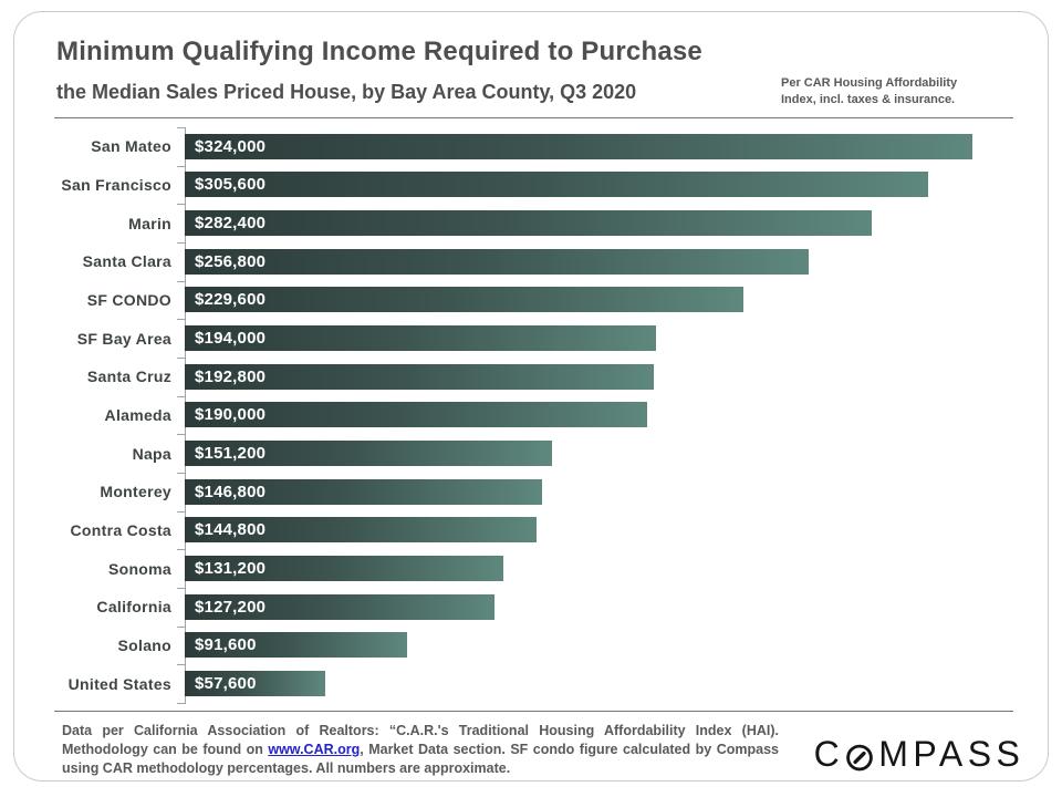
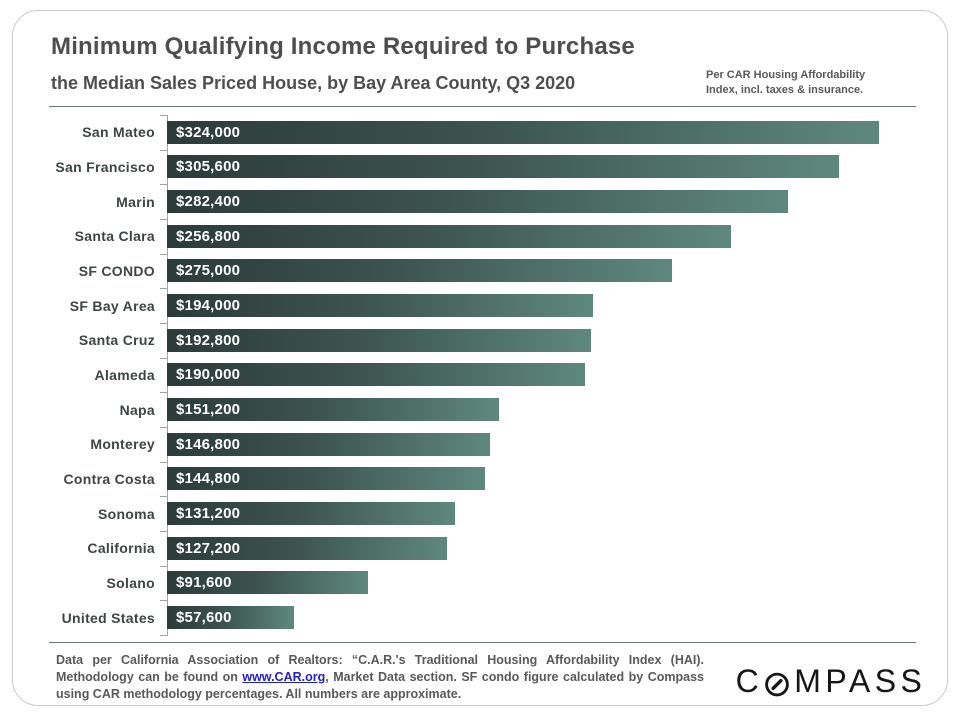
  Minimum Qualifying Income Required to Purchase
  the Median Sales Priced House, by Bay Area County, Q3 2020
  Per CAR Housing Affordability
  Index, incl. taxes & insurance.
  San Mateo
  $324,000
  San Francisco
  $305,600
  Marin
  $282,400
  Santa Clara
  $256,800
  SF CONDO
- $229,600
+ $275,000
  SF Bay Area
  $194,000
  Santa Cruz
  $192,800
  Alameda
  $190,000
  Napa
  $151,200
  Monterey
  $146,800
  Contra Costa
  $144,800
  Sonoma
  $131,200
  California
  $127,200
  Solano
  $91,600
  United States
  $57,600
  Data per California Association of Realtors: “C.A.R.'s Traditional Housing Affordability Index (HAI). Methodology can be found on www.CAR.org, Market Data section. SF condo figure calculated by Compass using CAR methodology percentages. All numbers are approximate.
  C
  MPASS
